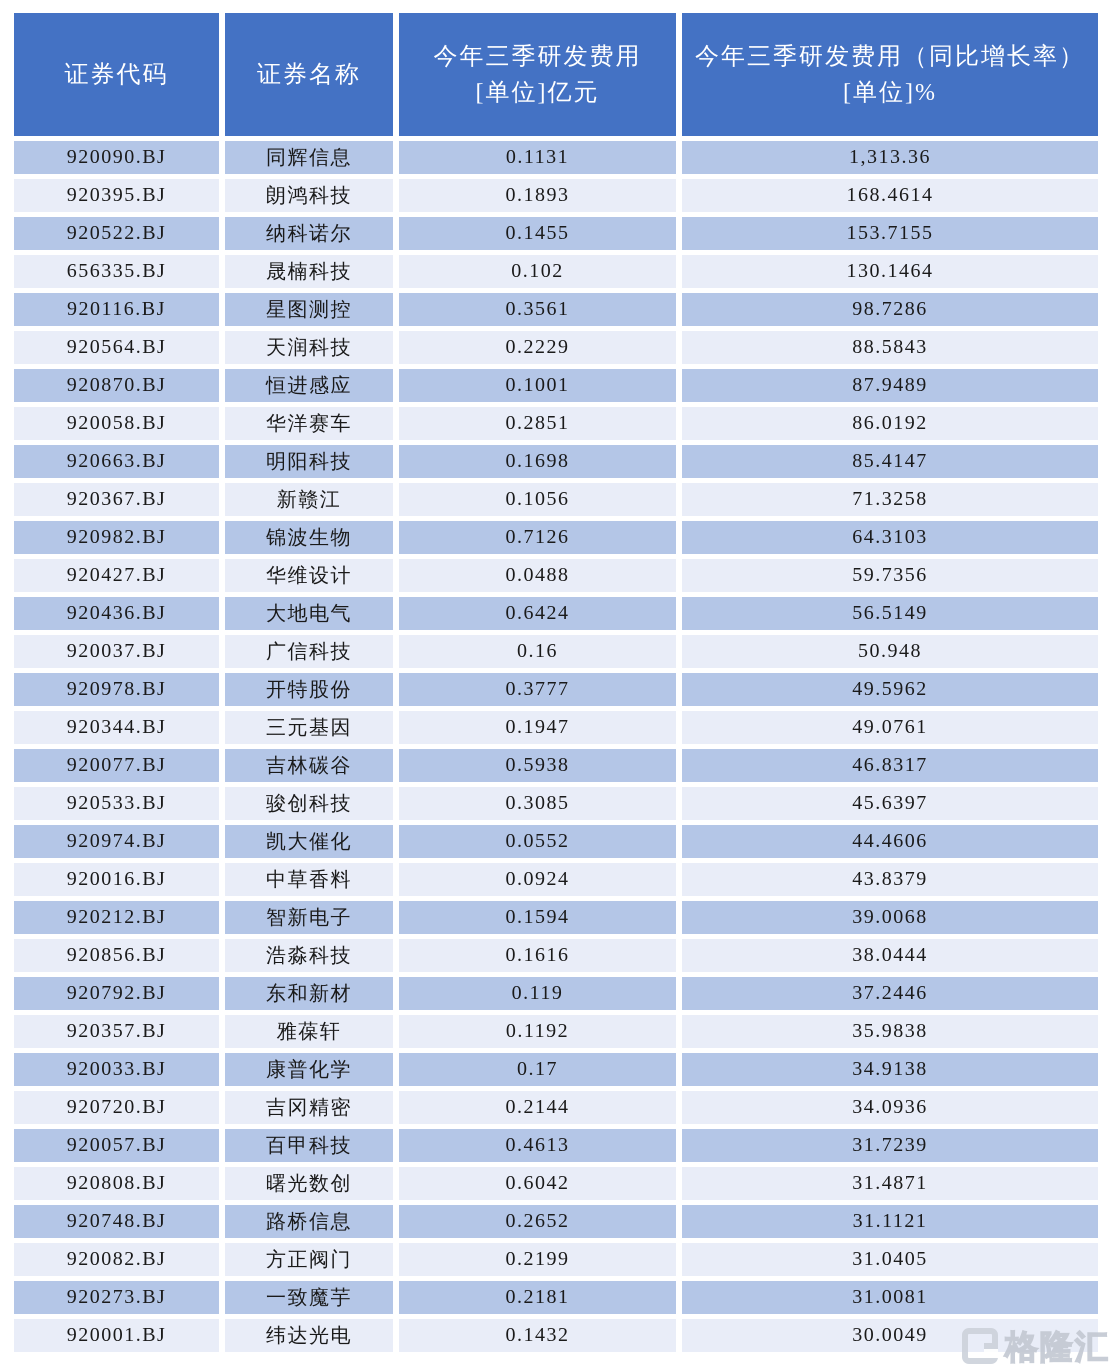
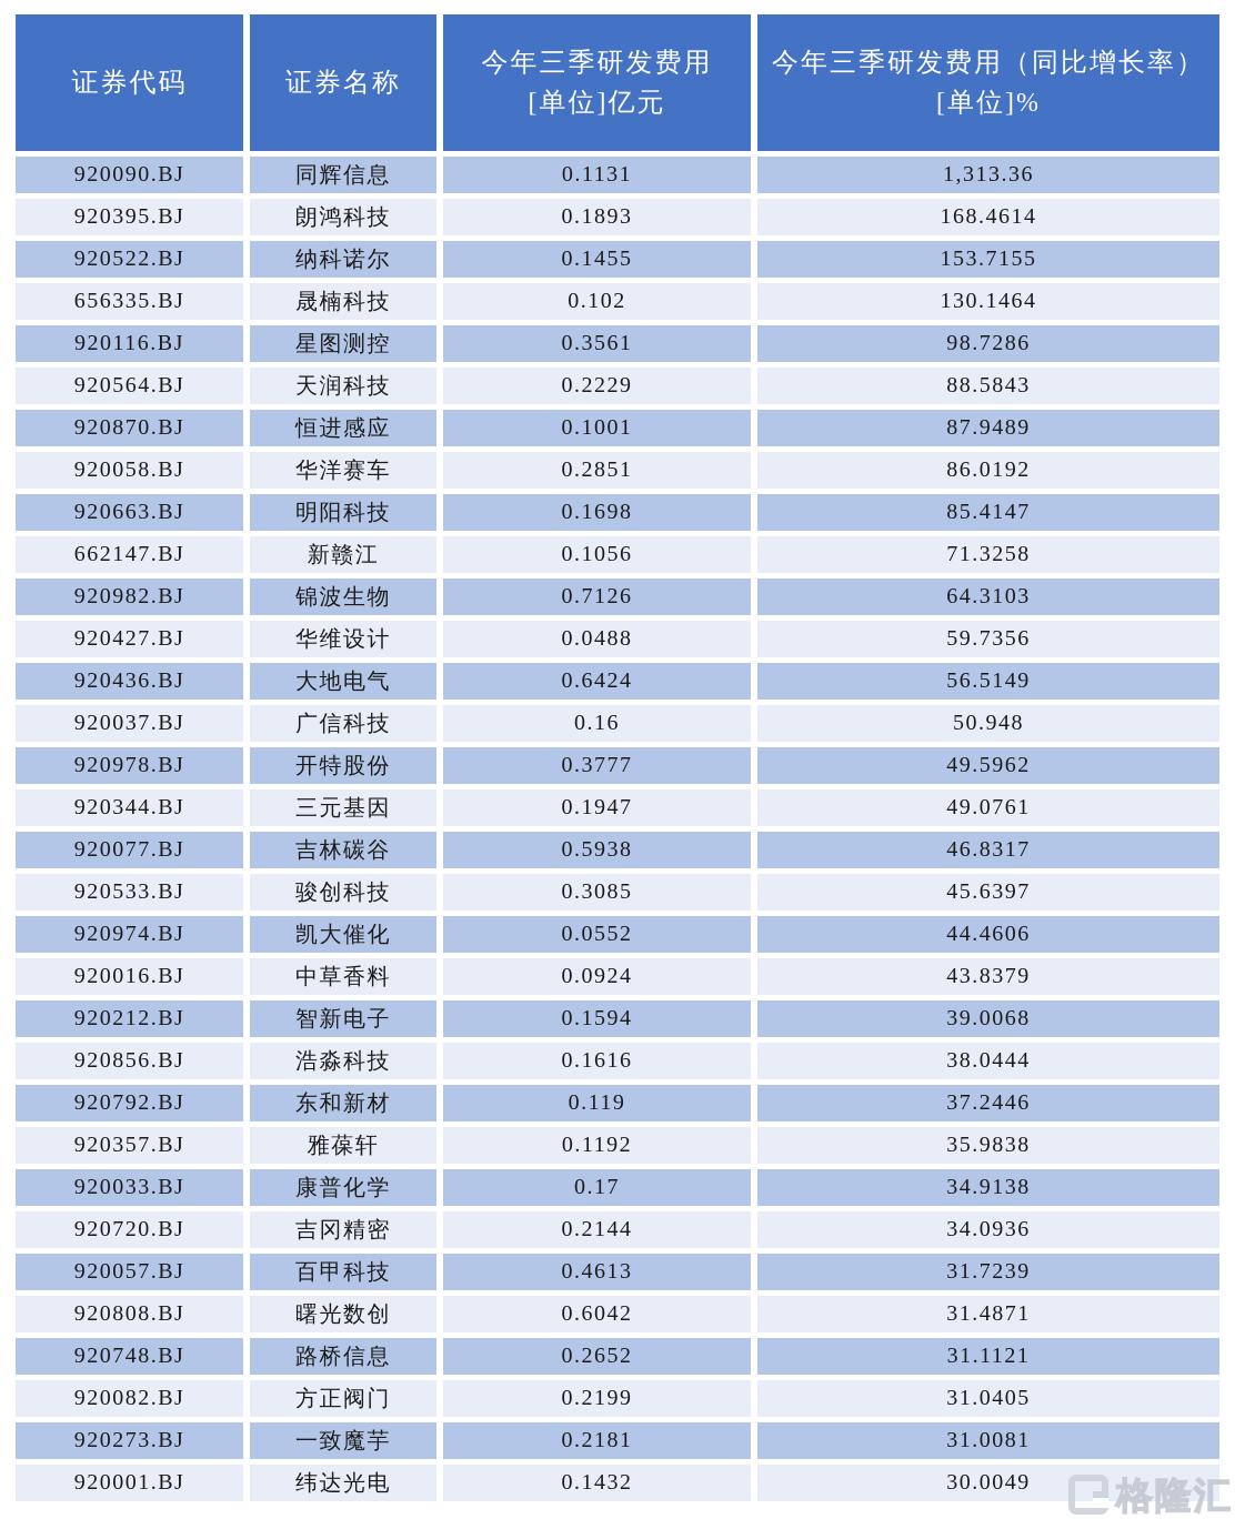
  证券代码	证券名称	今年三季研发费用 [单位]亿元	今年三季研发费用（同比增长率） [单位]%
  920090.BJ	同辉信息	0.1131	1,313.36
  920395.BJ	朗鸿科技	0.1893	168.4614
  920522.BJ	纳科诺尔	0.1455	153.7155
  656335.BJ	晟楠科技	0.102	130.1464
  920116.BJ	星图测控	0.3561	98.7286
  920564.BJ	天润科技	0.2229	88.5843
  920870.BJ	恒进感应	0.1001	87.9489
  920058.BJ	华洋赛车	0.2851	86.0192
  920663.BJ	明阳科技	0.1698	85.4147
- 920367.BJ	新赣江	0.1056	71.3258
+ 662147.BJ	新赣江	0.1056	71.3258
  920982.BJ	锦波生物	0.7126	64.3103
  920427.BJ	华维设计	0.0488	59.7356
  920436.BJ	大地电气	0.6424	56.5149
  920037.BJ	广信科技	0.16	50.948
  920978.BJ	开特股份	0.3777	49.5962
  920344.BJ	三元基因	0.1947	49.0761
  920077.BJ	吉林碳谷	0.5938	46.8317
  920533.BJ	骏创科技	0.3085	45.6397
  920974.BJ	凯大催化	0.0552	44.4606
  920016.BJ	中草香料	0.0924	43.8379
  920212.BJ	智新电子	0.1594	39.0068
  920856.BJ	浩淼科技	0.1616	38.0444
  920792.BJ	东和新材	0.119	37.2446
  920357.BJ	雅葆轩	0.1192	35.9838
  920033.BJ	康普化学	0.17	34.9138
  920720.BJ	吉冈精密	0.2144	34.0936
  920057.BJ	百甲科技	0.4613	31.7239
  920808.BJ	曙光数创	0.6042	31.4871
  920748.BJ	路桥信息	0.2652	31.1121
  920082.BJ	方正阀门	0.2199	31.0405
  920273.BJ	一致魔芋	0.2181	31.0081
  920001.BJ	纬达光电	0.1432	30.0049
  格隆汇
